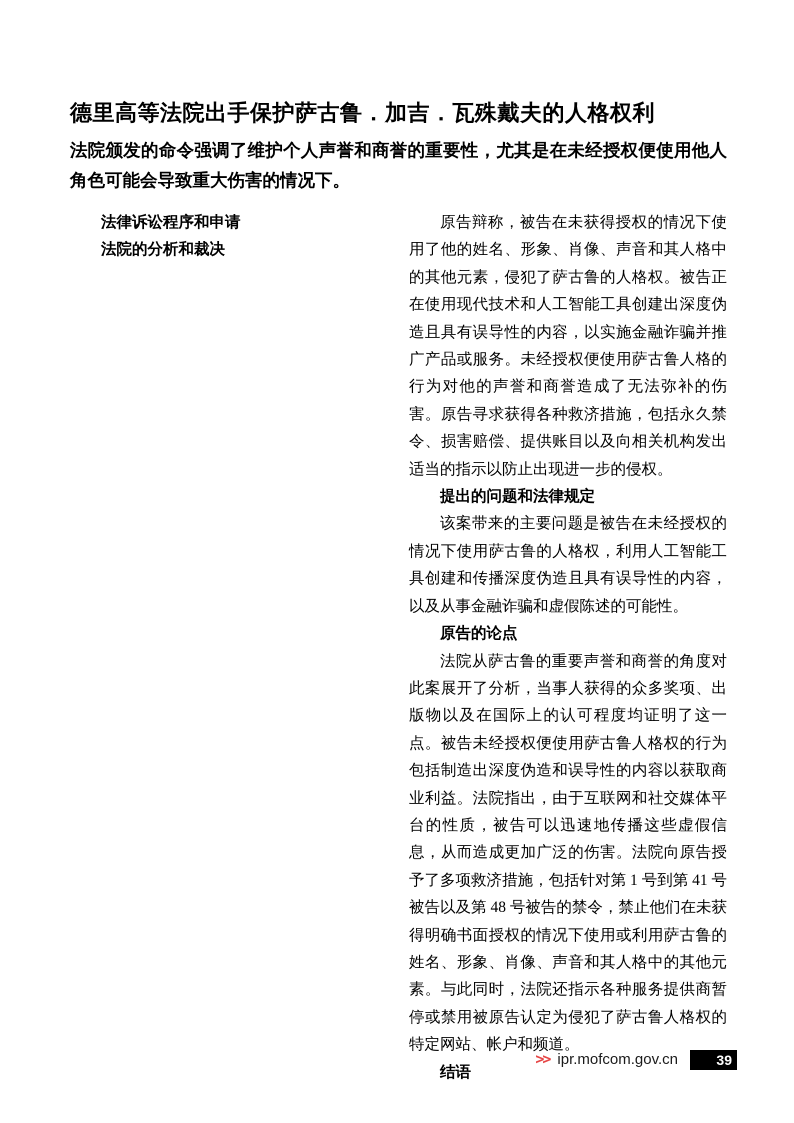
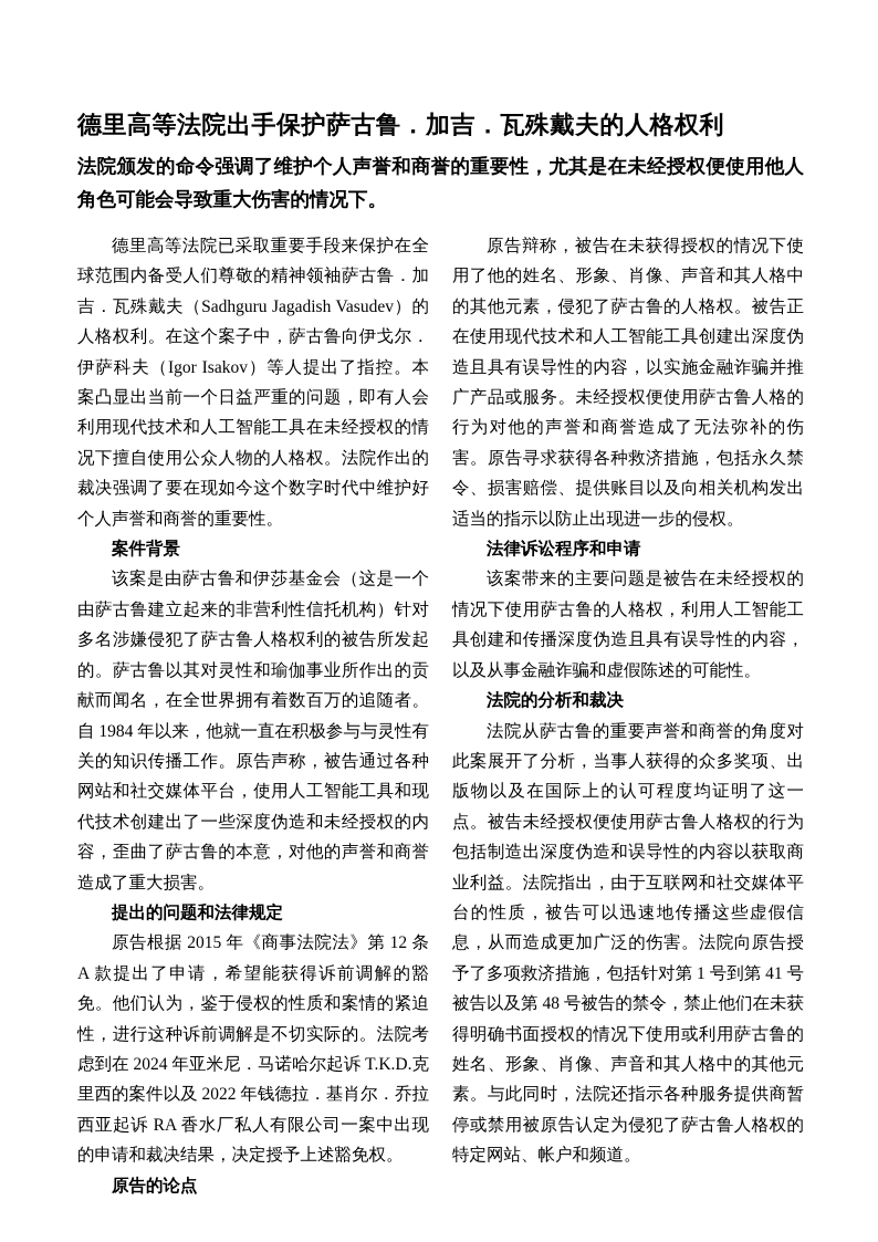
  德里高等法院出手保护萨古鲁．加吉．瓦殊戴夫的人格权利
  法院颁发的命令强调了维护个人声誉和商誉的重要性，尤其是在未经授权便使用他人角色可能会导致重大伤害的情况下。
+ 德里高等法院已采取重要手段来保护在全球范围内备受人们尊敬的精神领袖萨古鲁．加吉．瓦殊戴夫（Sadhguru Jagadish Vasudev）的人格权利。在这个案子中，萨古鲁向伊戈尔．伊萨科夫（Igor Isakov）等人提出了指控。本案凸显出当前一个日益严重的问题，即有人会利用现代技术和人工智能工具在未经授权的情况下擅自使用公众人物的人格权。法院作出的裁决强调了要在现如今这个数字时代中维护好个人声誉和商誉的重要性。
+ 案件背景
+ 该案是由萨古鲁和伊莎基金会（这是一个由萨古鲁建立起来的非营利性信托机构）针对多名涉嫌侵犯了萨古鲁人格权利的被告所发起的。萨古鲁以其对灵性和瑜伽事业所作出的贡献而闻名，在全世界拥有着数百万的追随者。自 1984 年以来，他就一直在积极参与与灵性有关的知识传播工作。原告声称，被告通过各种网站和社交媒体平台，使用人工智能工具和现代技术创建出了一些深度伪造和未经授权的内容，歪曲了萨古鲁的本意，对他的声誉和商誉造成了重大损害。
- 法律诉讼程序和申请
+ 提出的问题和法律规定
+ 原告根据 2015 年《商事法院法》第 12 条 A 款提出了申请，希望能获得诉前调解的豁免。他们认为，鉴于侵权的性质和案情的紧迫性，进行这种诉前调解是不切实际的。法院考虑到在 2024 年亚米尼．马诺哈尔起诉 T.K.D.克里西的案件以及 2022 年钱德拉．基肖尔．乔拉西亚起诉 RA 香水厂私人有限公司一案中出现的申请和裁决结果，决定授予上述豁免权。
- 法院的分析和裁决
+ 原告的论点
  原告辩称，被告在未获得授权的情况下使用了他的姓名、形象、肖像、声音和其人格中的其他元素，侵犯了萨古鲁的人格权。被告正在使用现代技术和人工智能工具创建出深度伪造且具有误导性的内容，以实施金融诈骗并推广产品或服务。未经授权便使用萨古鲁人格的行为对他的声誉和商誉造成了无法弥补的伤害。原告寻求获得各种救济措施，包括永久禁令、损害赔偿、提供账目以及向相关机构发出适当的指示以防止出现进一步的侵权。
- 提出的问题和法律规定
+ 法律诉讼程序和申请
  该案带来的主要问题是被告在未经授权的情况下使用萨古鲁的人格权，利用人工智能工具创建和传播深度伪造且具有误导性的内容，以及从事金融诈骗和虚假陈述的可能性。
- 原告的论点
+ 法院的分析和裁决
  法院从萨古鲁的重要声誉和商誉的角度对此案展开了分析，当事人获得的众多奖项、出版物以及在国际上的认可程度均证明了这一点。被告未经授权便使用萨古鲁人格权的行为包括制造出深度伪造和误导性的内容以获取商业利益。法院指出，由于互联网和社交媒体平台的性质，被告可以迅速地传播这些虚假信息，从而造成更加广泛的伤害。法院向原告授予了多项救济措施，包括针对第 1 号到第 41 号被告以及第 48 号被告的禁令，禁止他们在未获得明确书面授权的情况下使用或利用萨古鲁的姓名、形象、肖像、声音和其人格中的其他元素。与此同时，法院还指示各种服务提供商暂停或禁用被原告认定为侵犯了萨古鲁人格权的特定网站、帐户和频道。
- 结语
- >>
- ipr.mofcom.gov.cn
- 39
